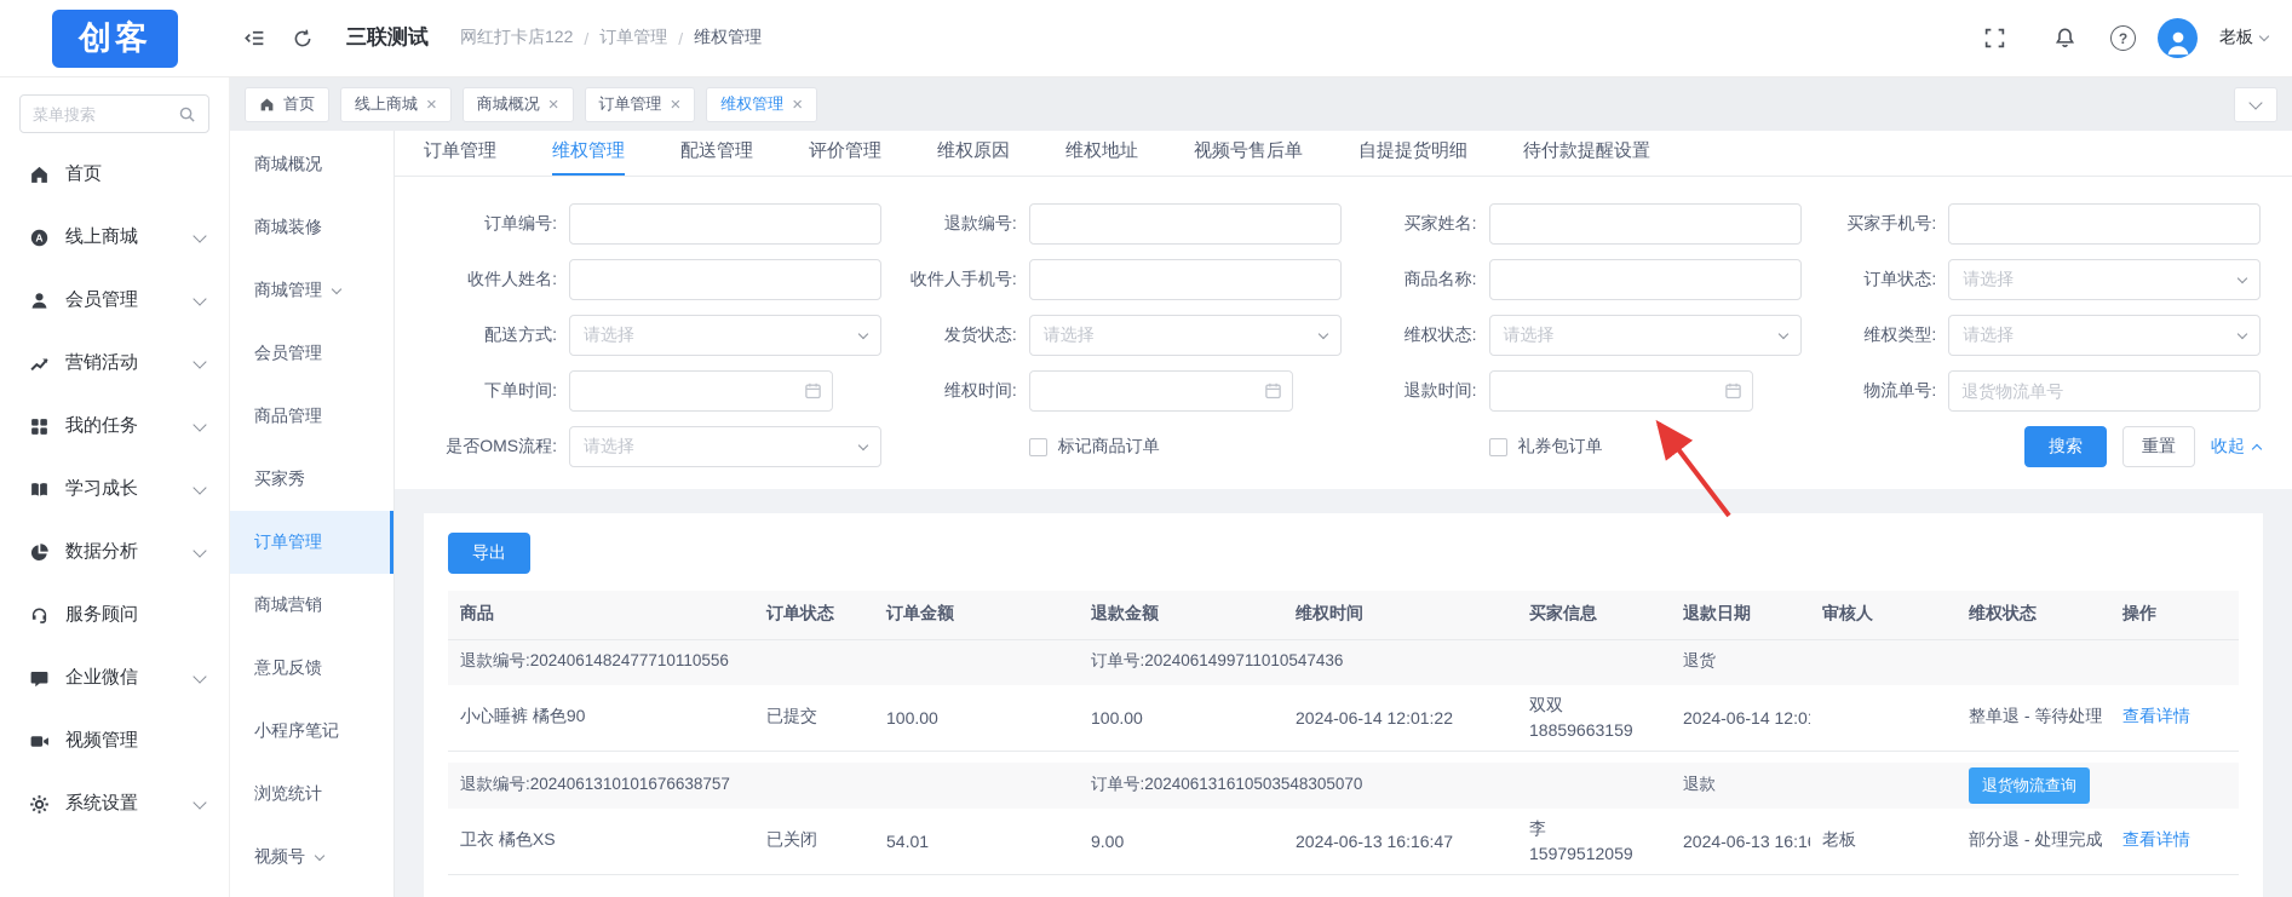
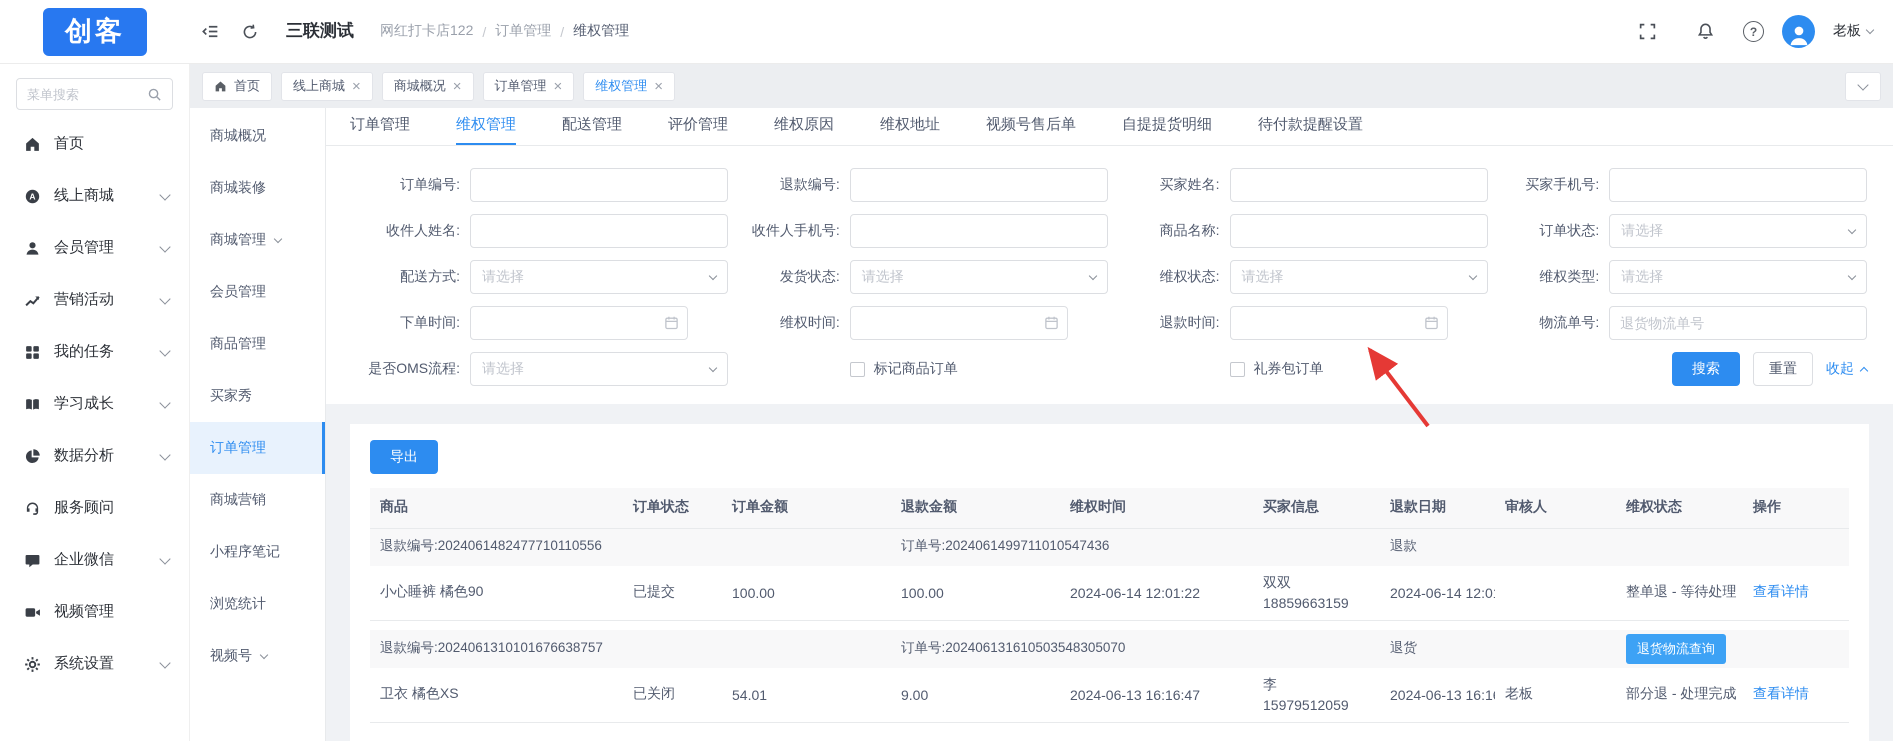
  创客
  三联测试
  网红打卡店122
  /
  订单管理
  /
  维权管理
  老板
  菜单搜索
  首页
  A
  线上商城
  会员管理
  营销活动
  我的任务
  学习成长
  数据分析
  服务顾问
  企业微信
  视频管理
  系统设置
  首页
  线上商城
  商城概况
  订单管理
  维权管理
  商城概况
  商城装修
  商城管理
  会员管理
  商品管理
  买家秀
  订单管理
  商城营销
- 意见反馈
  小程序笔记
  浏览统计
  视频号
  订单管理
  维权管理
  配送管理
  评价管理
  维权原因
  维权地址
  视频号售后单
  自提提货明细
  待付款提醒设置
  订单编号:
  退款编号:
  买家姓名:
  买家手机号:
  收件人姓名:
  收件人手机号:
  商品名称:
  订单状态:
  请选择
  配送方式:
  请选择
  发货状态:
  请选择
  维权状态:
  请选择
  维权类型:
  请选择
  下单时间:
  维权时间:
  退款时间:
  物流单号:
  退货物流单号
  是否OMS流程:
  请选择
  标记商品订单
  礼券包订单
  搜索
  重置
  收起
  导出
  商品	订单状态	订单金额	退款金额	维权时间	买家信息	退款日期	审核人	维权状态	操作
- 退款编号:2024061482477710110556	订单号:2024061499711010547436	退货
+ 退款编号:2024061482477710110556	订单号:2024061499711010547436	退款
  小心睡裤 橘色90	已提交	100.00	100.00	2024-06-14 12:01:22	双双 18859663159	2024-06-14 12:0		整单退 - 等待处理	查看详情
- 退款编号:2024061310101676638757	订单号:202406131610503548305070	退款		退货物流查询
+ 退款编号:2024061310101676638757	订单号:202406131610503548305070	退货		退货物流查询
  卫衣 橘色XS	已关闭	54.01	9.00	2024-06-13 16:16:47	李 15979512059	2024-06-13 16:1	老板	部分退 - 处理完成	查看详情
